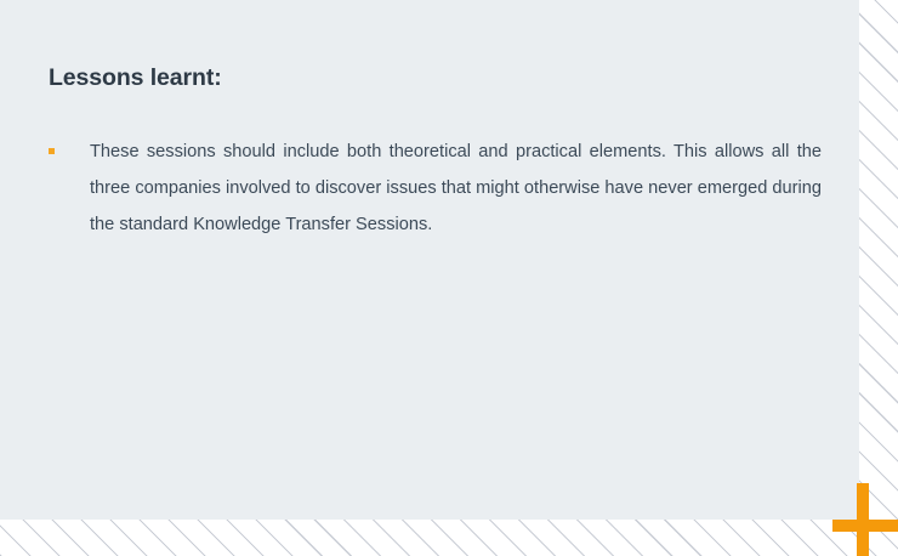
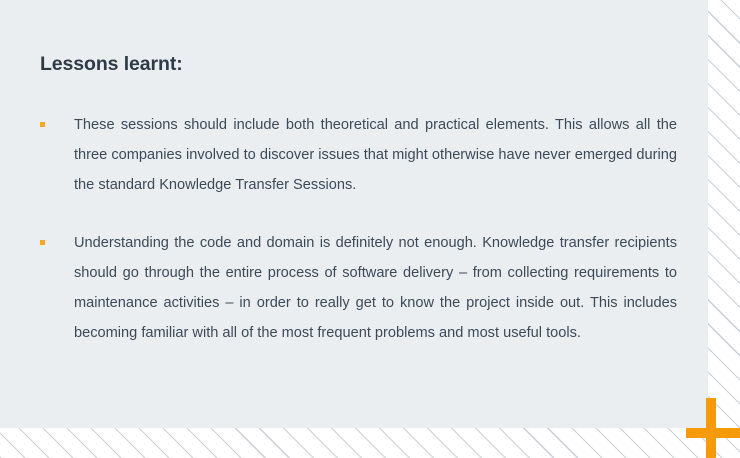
  Lessons learnt:
  These sessions should include both theoretical and practical elements. This allows all the three companies involved to discover issues that might other­wise have never emerged during the standard Knowledge Transfer Sessions.
+ Understanding the code and domain is definitely not enough. Knowledge transfer recipients should go through the entire process of software delivery – from collecting requirements to maintenance activities – in order to really get to know the project inside out. This includes becoming familiar with all of the most frequent problems and most useful tools.
